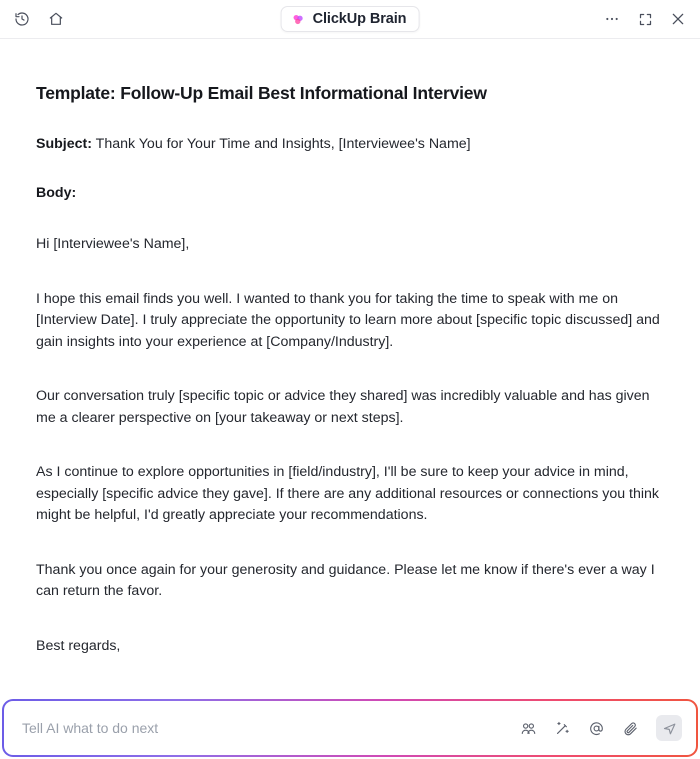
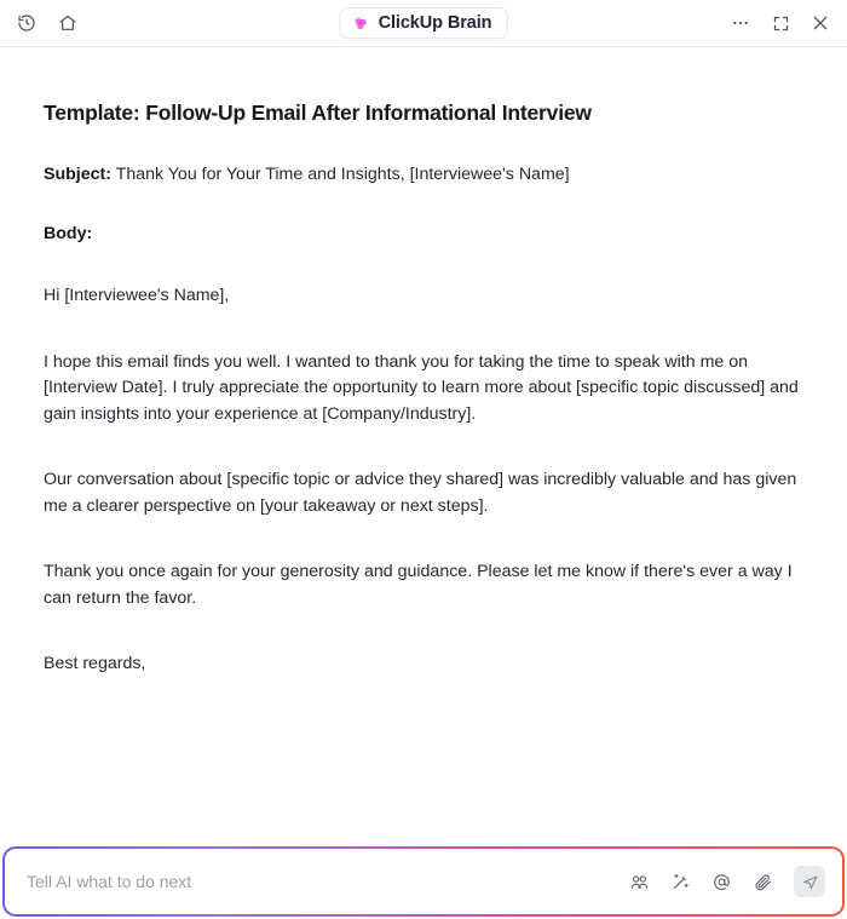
  ClickUp Brain
- Template: Follow-Up Email Best Informational Interview
+ Template: Follow-Up Email After Informational Interview
  Subject: Thank You for Your Time and Insights, [Interviewee's Name]
  Body:
  Hi [Interviewee's Name],
  I hope this email finds you well. I wanted to thank you for taking the time to speak with me on [Interview Date]. I truly appreciate the opportunity to learn more about [specific topic discussed] and gain insights into your experience at [Company/Industry].
- Our conversation truly [specific topic or advice they shared] was incredibly valuable and has given me a clearer perspective on [your takeaway or next steps].
+ Our conversation about [specific topic or advice they shared] was incredibly valuable and has given me a clearer perspective on [your takeaway or next steps].
- As I continue to explore opportunities in [field/industry], I'll be sure to keep your advice in mind, especially [specific advice they gave]. If there are any additional resources or connections you think might be helpful, I'd greatly appreciate your recommendations.
  Thank you once again for your generosity and guidance. Please let me know if there's ever a way I can return the favor.
  Best regards,
  Tell AI what to do next
